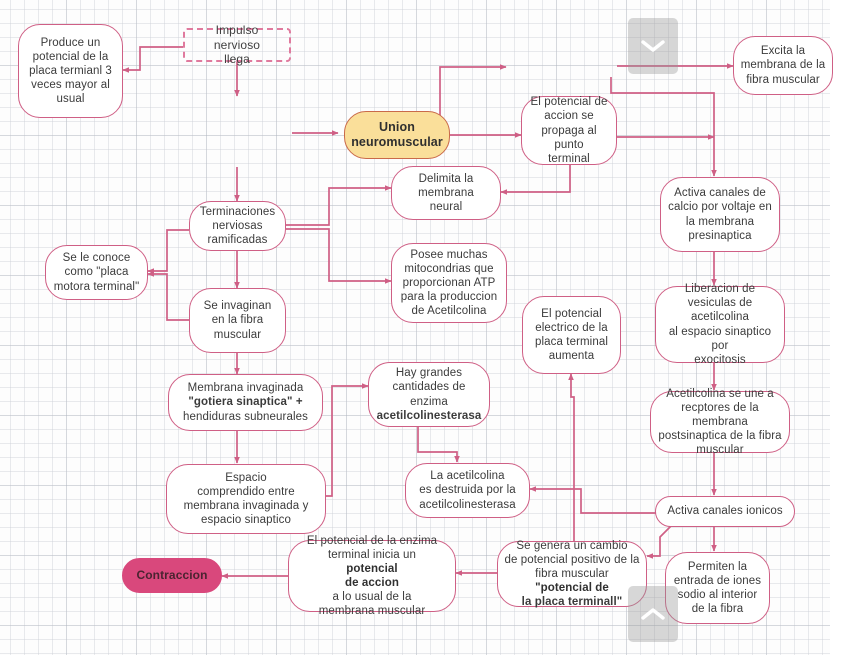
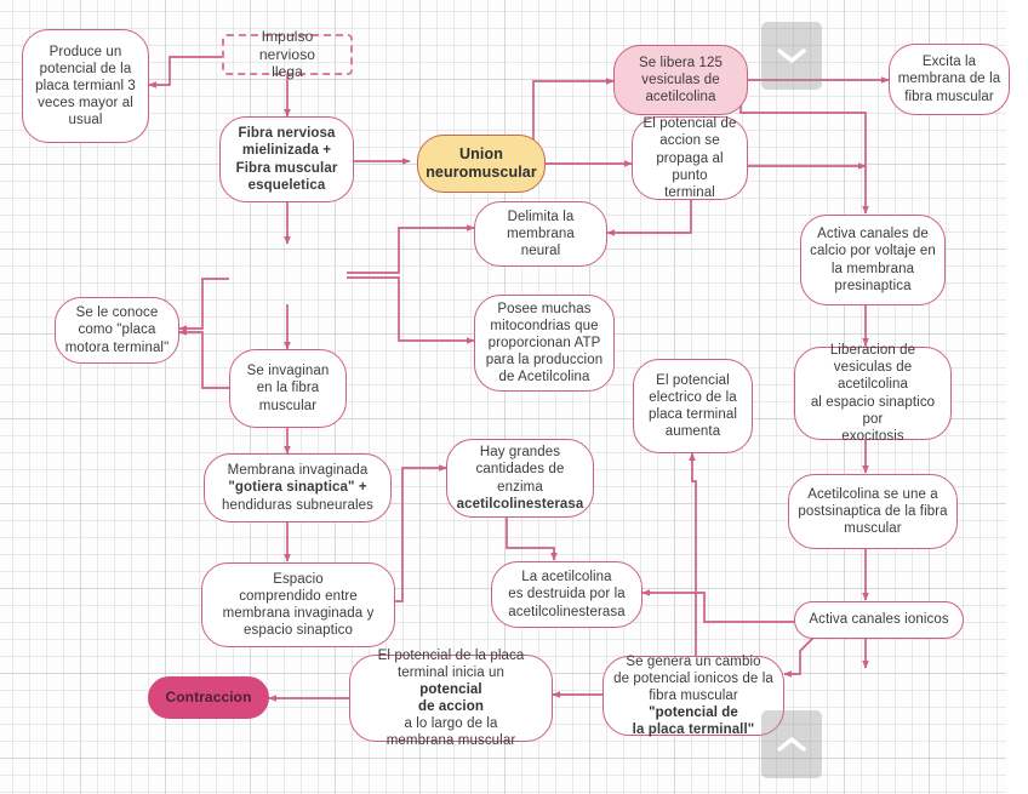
  Produce un
  potencial de la
  placa termianl 3
  veces mayor al
  usual
  Impulso nervioso
  llega
+ Se libera 125
+ vesiculas de
+ acetilcolina
  Excita la
  membrana de la
  fibra muscular
+ Fibra nerviosa
+ mielinizada +
+ Fibra muscular
+ esqueletica
  Union
  neuromuscular
  El potencial de
  accion se
  propaga al punto
  terminal
  Delimita la
  membrana
  neural
  Activa canales de
  calcio por voltaje en
  la membrana
  presinaptica
- Terminaciones
- nerviosas
- ramificadas
  Se le conoce
  como "placa
  motora terminal"
  Posee muchas
  mitocondrias que
  proporcionan ATP
  para la produccion
  de Acetilcolina
  Liberacion de
  vesiculas de acetilcolina
  al espacio sinaptico por
  exocitosis
  Se invaginan
  en la fibra
  muscular
  El potencial
  electrico de la
  placa terminal
  aumenta
  Membrana invaginada
  "gotiera sinaptica" +
  hendiduras subneurales
  Hay grandes
  cantidades de enzima
  acetilcolinesterasa
  Acetilcolina se une a
- recptores de la membrana
  postsinaptica de la fibra
  muscular
  Espacio
  comprendido entre
  membrana invaginada y
  espacio sinaptico
  La acetilcolina
  es destruida por la
  acetilcolinesterasa
  Activa canales ionicos
  Contraccion
- El potencial de la enzima
+ El potencial de la placa
  terminal inicia un
  potencial
  de accion
- a lo usual de la
+ a lo largo de la
  membrana muscular
  Se genera un cambio
- de potencial positivo de la
+ de potencial ionicos de la
  fibra muscular
  "potencial de
  la placa terminall"
- Permiten la
- entrada de iones
- sodio al interior
- de la fibra
